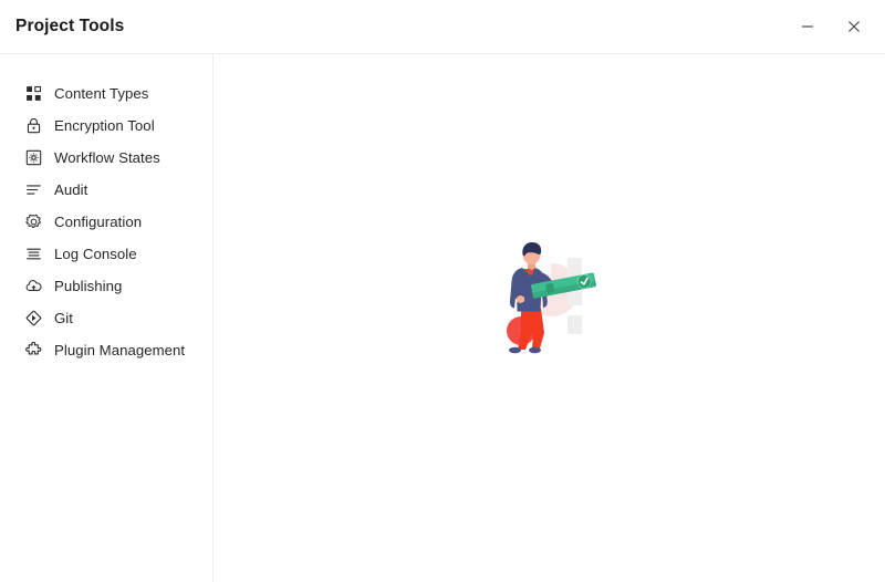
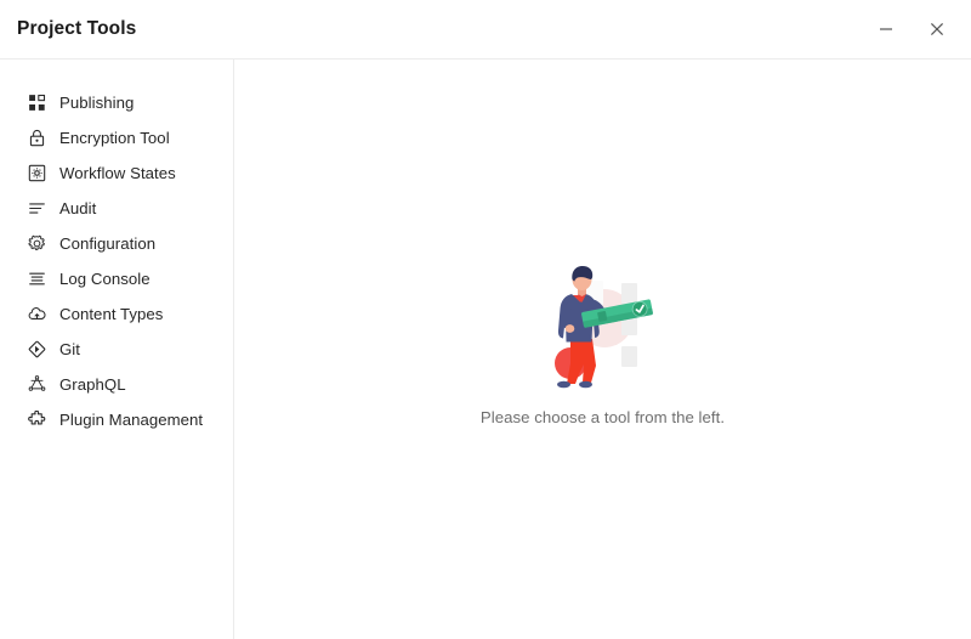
  Project Tools
- Content Types
+ Publishing
  Encryption Tool
  Workflow States
  Audit
  Configuration
  Log Console
- Publishing
+ Content Types
  Git
+ GraphQL
  Plugin Management
+ Please choose a tool from the left.
